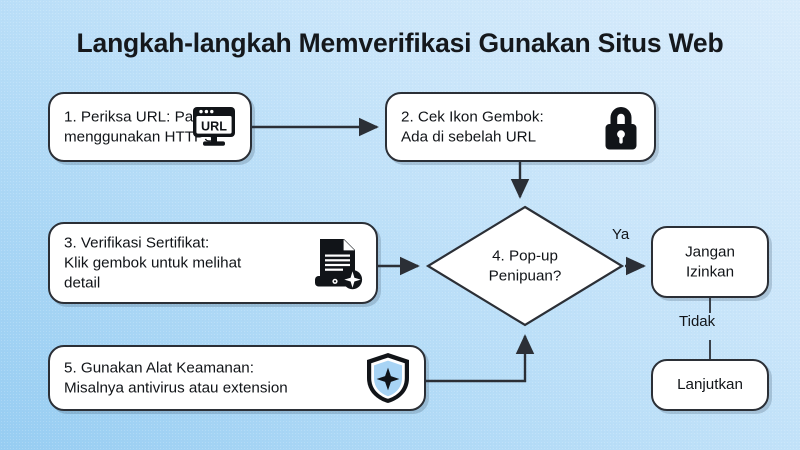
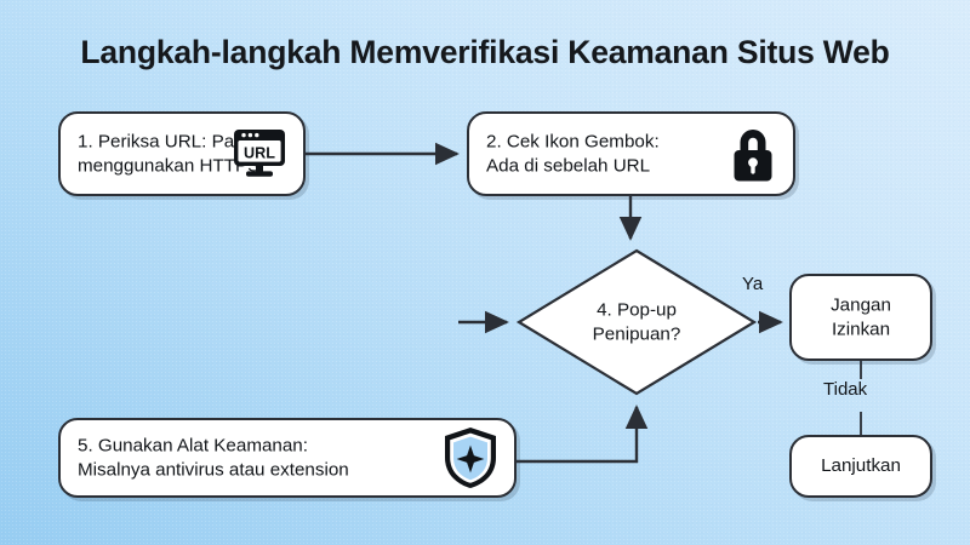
- Langkah-langkah Memverifikasi Gunakan Situs Web
+ Langkah-langkah Memverifikasi Keamanan Situs Web
  1. Periksa URL: Pa
  menggunakan HTT
  URL
  2. Cek Ikon Gembok:
  Ada di sebelah URL
- 3. Verifikasi Sertifikat:
- Klik gembok untuk melihat
- detail
  4. Pop-up
  Penipuan?
  5. Gunakan Alat Keamanan:
  Misalnya antivirus atau extension
  Jangan
  Izinkan
  Lanjutkan
  Ya
  Tidak
